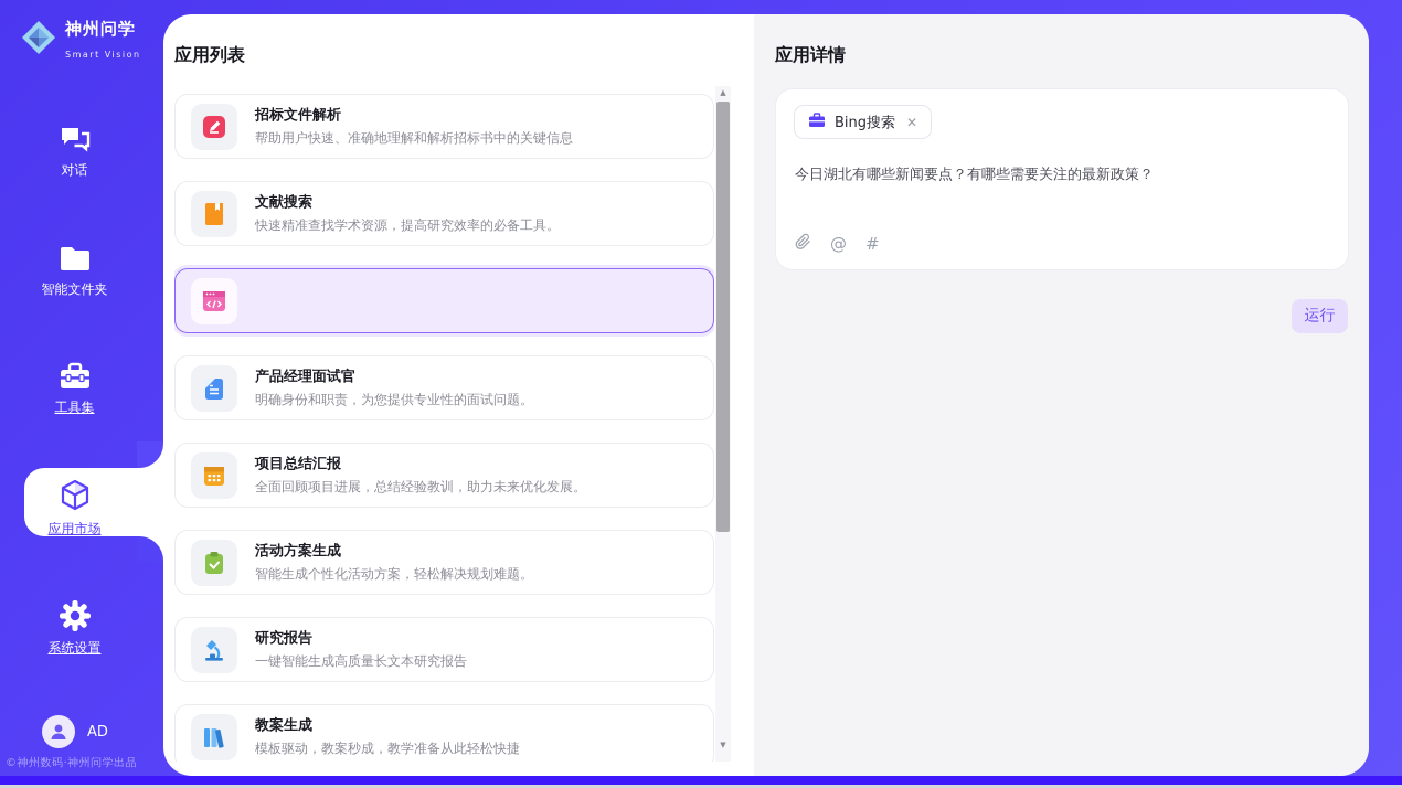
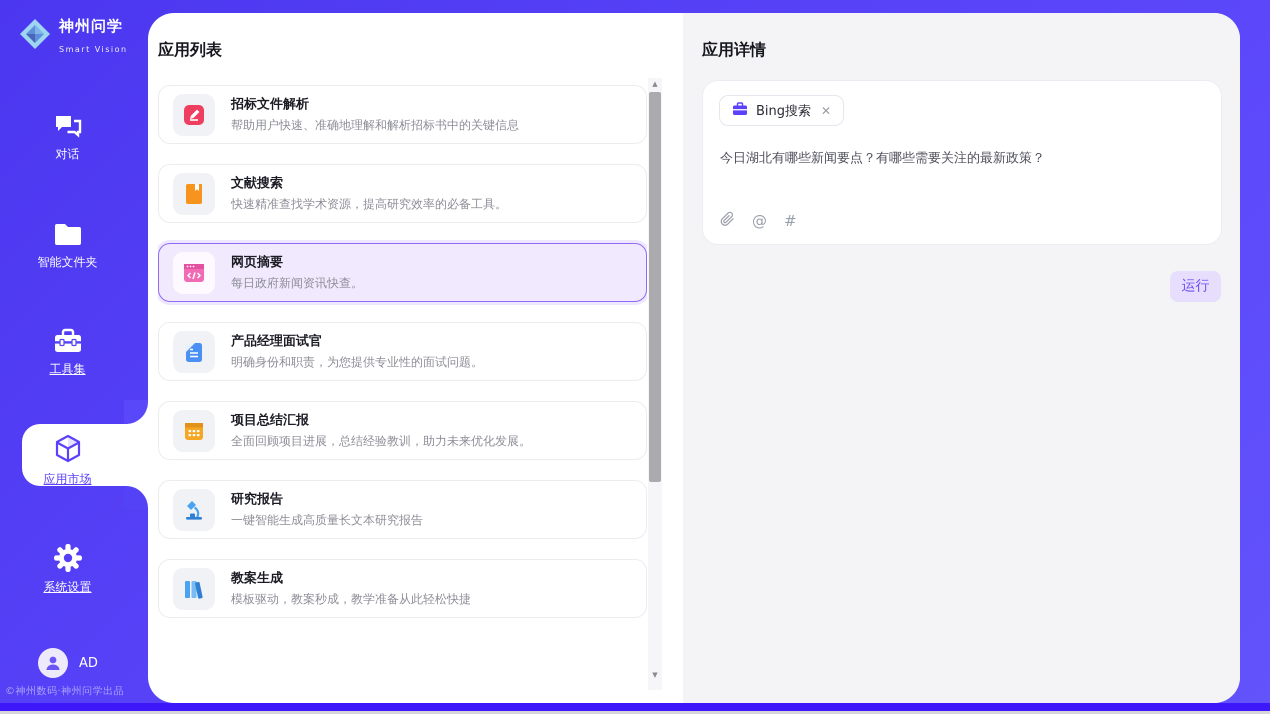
  神州问学 Smart Vision
  对话
  智能文件夹
  工具集
  应用市场
  系统设置
  AD
  ©神州数码·神州问学出品
  应用列表
  招标文件解析
  帮助用户快速、准确地理解和解析招标书中的关键信息
  文献搜索
  快速精准查找学术资源，提高研究效率的必备工具。
+ 网页摘要
+ 每日政府新闻资讯快查。
  产品经理面试官
  明确身份和职责，为您提供专业性的面试问题。
  项目总结汇报
  全面回顾项目进展，总结经验教训，助力未来优化发展。
- 活动方案生成
- 智能生成个性化活动方案，轻松解决规划难题。
  研究报告
  一键智能生成高质量长文本研究报告
  教案生成
  模板驱动，教案秒成，教学准备从此轻松快捷
  ▲
  ▼
  应用详情
  Bing搜索
  ✕
  今日湖北有哪些新闻要点？有哪些需要关注的最新政策？
  @
  #
  运行
